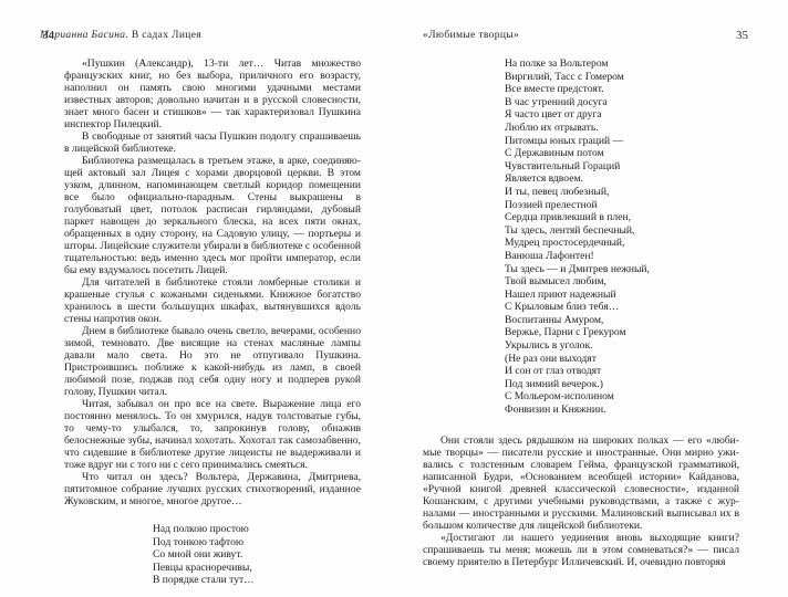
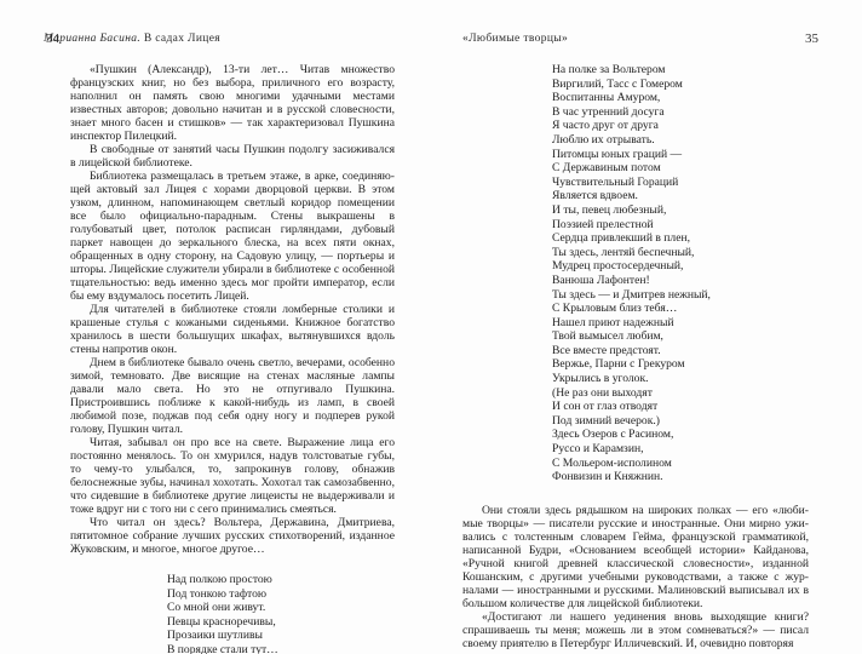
  34
  Марианна Басина. В садах Лицея
  «Пушкин (Александр), 13-ти лет… Читав множество француз­ских книг, но без выбора, приличного его возрасту, наполнил он память свою многими удачными местами известных авторов; до­вольно начитан и в русской словесности, знает много басен и стиш­ков» — так характеризовал Пушкина инспектор Пилецкий.
- В свободные от занятий часы Пушкин подолгу спрашиваешь в лицейской библиотеке.
+ В свободные от занятий часы Пушкин подолгу засиживался в лицейской библиотеке.
  Библиотека размещалась в третьем этаже, в арке, соединяю­щей актовый зал Лицея с хорами дворцовой церкви. В этом узком, длинном, напоминающем светлый коридор помещении все было официально-парадным. Стены выкрашены в голубоватый цвет, потолок расписан гирляндами, дубовый паркет навощен до зер­кального блеска, на всех пяти окнах, обращенных в одну сторону, на Садовую улицу, — портьеры и шторы. Лицейские служители убирали в библиотеке с особенной тщательностью: ведь именно здесь мог пройти император, если бы ему вздумалось посетить Лицей.
  Для читателей в библиотеке стояли ломберные столики и кра­шеные стулья с кожаными сиденьями. Книжное богатство храни­лось в шести большущих шкафах, вытянувшихся вдоль стены на­против окон.
  Днем в библиотеке бывало очень светло, вечерами, особенно зимой, темновато. Две висящие на стенах масляные лампы давали мало света. Но это не отпугивало Пушкина. Пристроившись побли­же к какой-нибудь из ламп, в своей любимой позе, поджав под себя одну ногу и подперев рукой голову, Пушкин читал.
  Читая, забывал он про все на свете. Выражение лица его посто­янно менялось. То он хмурился, надув толстоватые губы, то чему-то улыбался, то, запрокинув голову, обнажив белоснежные зубы, начи­нал хохотать. Хохотал так самозабвенно, что сидевшие в библиоте­ке другие лицеисты не выдерживали и тоже вдруг ни с того ни с сего принимались смеяться.
  Что читал он здесь? Вольтера, Державина, Дмитриева, пятитом­ное собрание лучших русских стихотворений, изданное Жуковским, и многое, многое другое…
  Над полкою простою
  Под тонкою тафтою
  Со мной они живут.
  Певцы красноречивы,
+ Прозаики шутливы
  В порядке стали тут…
  35
  «Любимые творцы»
  На полке за Вольтером
  Виргилий, Тасс с Гомером
- Все вместе предстоят.
+ Воспитанны Амуром,
  В час утренний досуга
- Я часто цвет от друга
+ Я часто друг от друга
  Люблю их отрывать.
  Питомцы юных граций —
  С Державиным потом
  Чувствительный Гораций
  Является вдвоем.
  И ты, певец любезный,
  Поэзией прелестной
  Сердца привлекший в плен,
  Ты здесь, лентяй беспечный,
  Мудрец простосердечный,
  Ванюша Лафонтен!
  Ты здесь — и Дмитрев нежный,
- Твой вымысел любим,
+ С Крыловым близ тебя…
  Нашел приют надежный
- С Крыловым близ тебя…
+ Твой вымысел любим,
- Воспитанны Амуром,
+ Все вместе предстоят.
  Вержье, Парни с Грекуром
  Укрылись в уголок.
  (Не раз они выходят
  И сон от глаз отводят
  Под зимний вечерок.)
+ Здесь Озеров с Расином,
+ Руссо и Карамзин,
  С Мольером-исполином
  Фонвизин и Княжнин.
  Они стояли здесь рядышком на широких полках — его «люби­мые творцы» — писатели русские и иностранные. Они мирно ужи­вались с толстенным словарем Гейма, французской грамматикой, написанной Будри, «Основанием всеобщей истории» Кайданова, «Ручной книгой древней классической словесности», изданной Кошанским, с другими учебными руководствами, а также с жур­налами — иностранными и русскими. Малиновский выписывал их в большом количестве для лицейской библиотеки.
  «Достигают ли нашего уединения вновь выходящие книги? спрашиваешь ты меня; можешь ли в этом сомневаться?» — писал своему приятелю в Петербург Илличевский. И, очевидно повторяя
